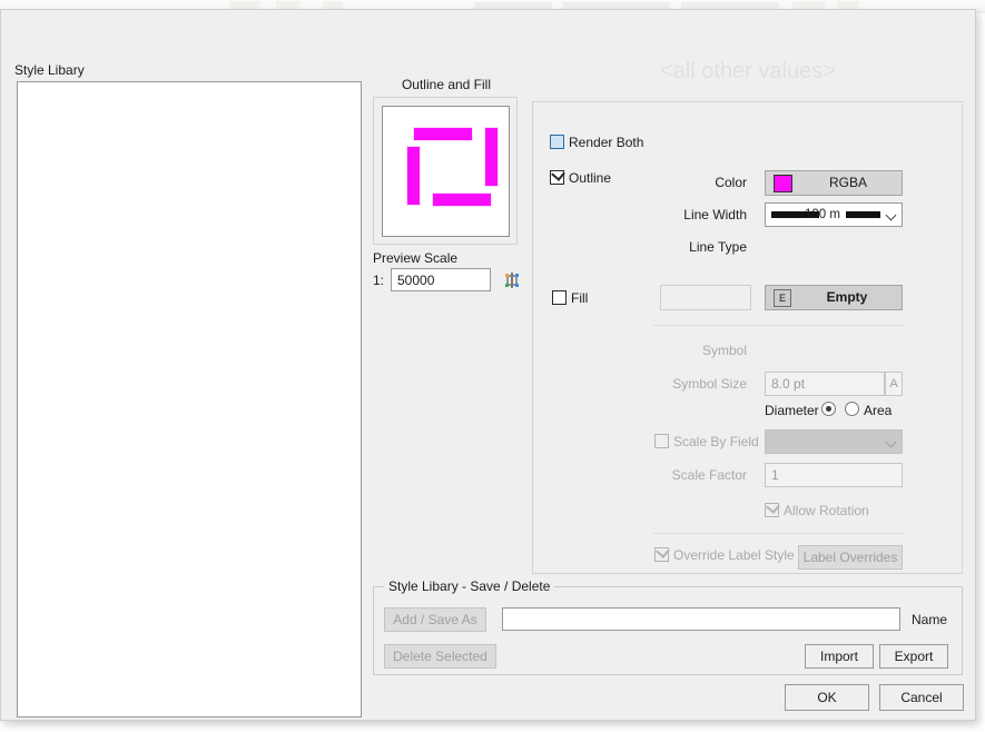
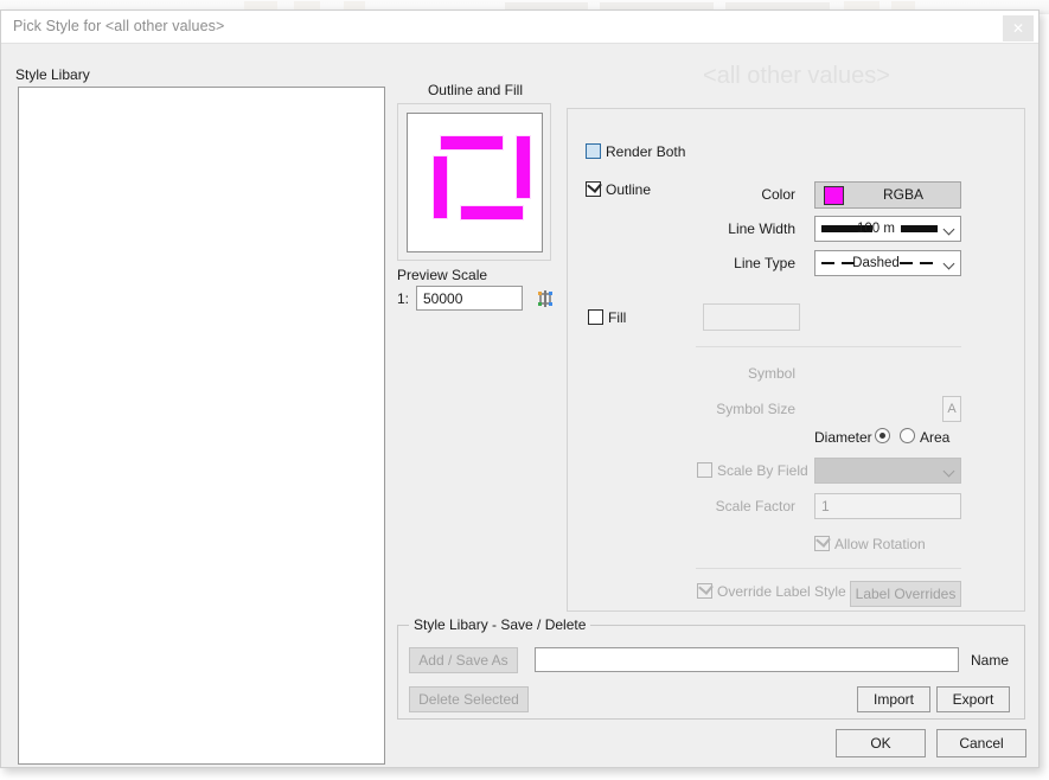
+ Pick Style for <all other values>
+ ✕
  Style Libary
  Outline and Fill
  Preview Scale
  1:
  50000
  Render Both
  Outline
  Color
  RGBA
  Line Width
  100 m
  Line Type
+ Dashed
  Fill
- E
- Empty
  Symbol
  Symbol Size
- 8.0 pt
  A
  Diameter
  Area
  Scale By Field
  Scale Factor
  1
  Allow Rotation
  Override Label Style
  Label Overrides
  Style Libary - Save / Delete
  Add / Save As
  Name
  Delete Selected
  Import
  Export
  OK
  Cancel
